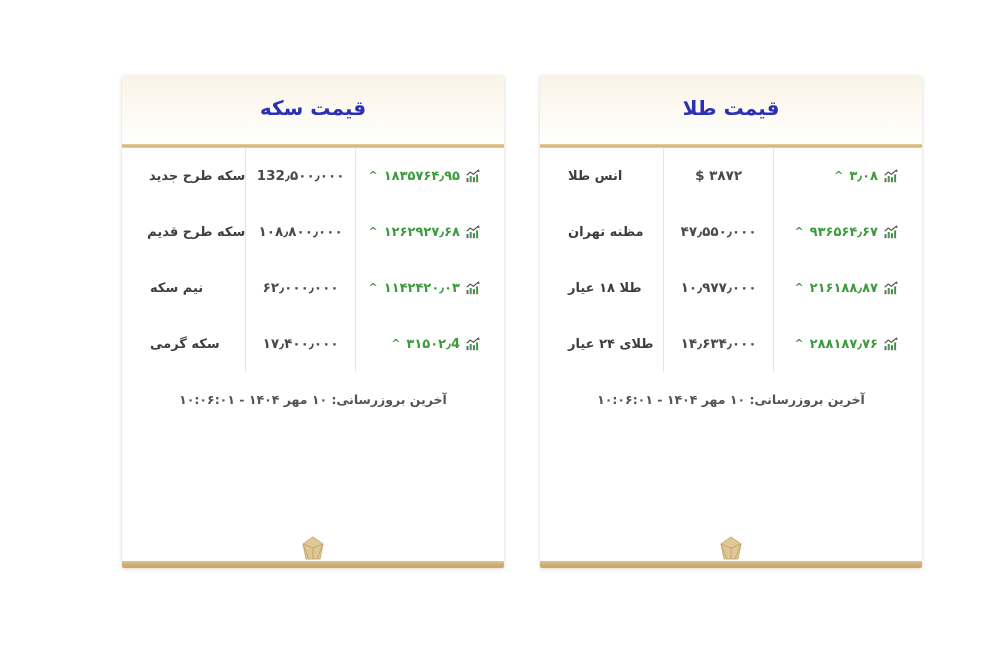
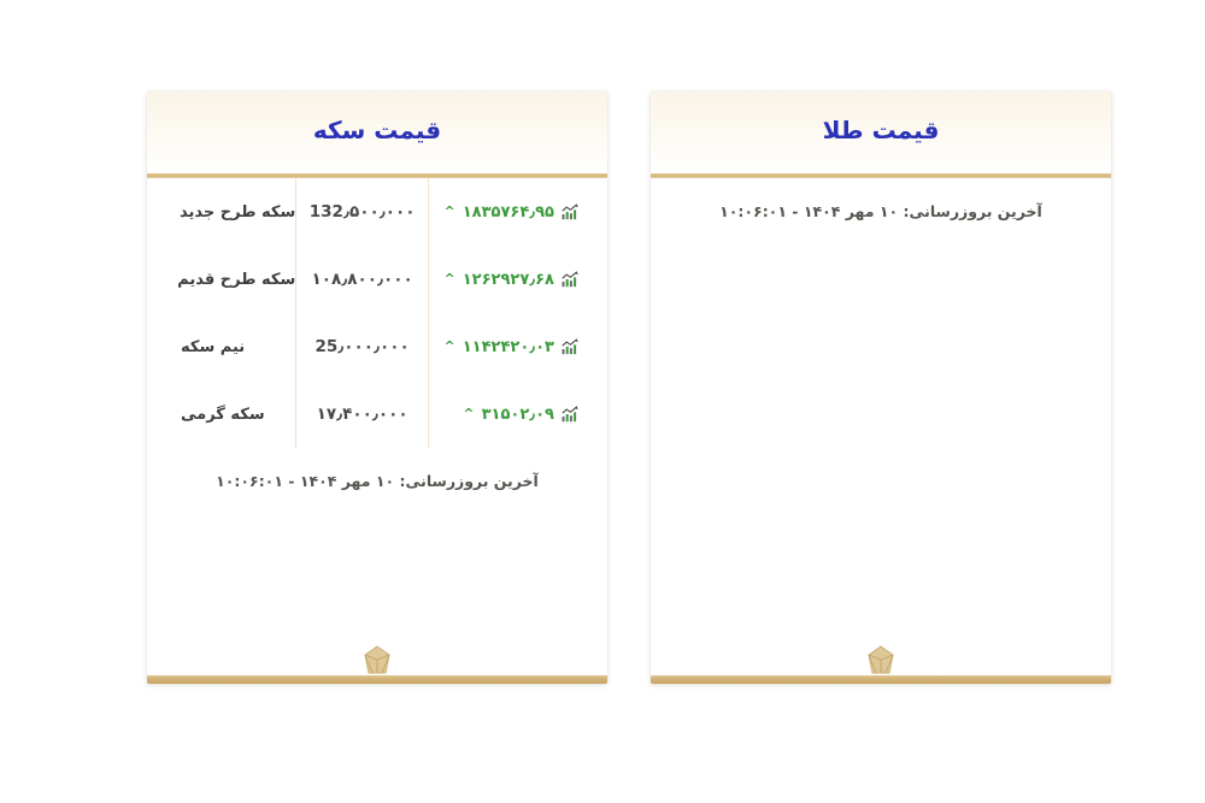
  قیمت طلا
- ۳٫۰۸ ^	۳۸۷۲ $	انس طلا
- ۹۳۶۵۶۴٫۶۷ ^	۴۷٫۵۵۰٫۰۰۰	مظنه تهران
- ۲۱۶۱۸۸٫۸۷ ^	۱۰٫۹۷۷٫۰۰۰	طلا ۱۸ عیار
- ۲۸۸۱۸۷٫۷۶ ^	۱۴٫۶۳۴٫۰۰۰	طلای ۲۴ عیار
  آخرین بروزرسانی: ۱۰ مهر ۱۴۰۴ - ۱۰:۰۶:۰۱
  قیمت سکه
  ۱۸۳۵۷۶۴٫۹۵ ^	132٫۵۰۰٫۰۰۰	سکه طرح جدید
  ۱۲۶۲۹۲۷٫۶۸ ^	۱۰۸٫۸۰۰٫۰۰۰	سکه طرح قدیم
- ۱۱۴۲۴۲۰٫۰۳ ^	۶۲٫۰۰۰٫۰۰۰	نیم سکه
+ ۱۱۴۲۴۲۰٫۰۳ ^	25٫۰۰۰٫۰۰۰	نیم سکه
- ۳۱۵۰۲٫4 ^	۱۷٫۴۰۰٫۰۰۰	سکه گرمی
+ ۳۱۵۰۲٫۰۹ ^	۱۷٫۴۰۰٫۰۰۰	سکه گرمی
  آخرین بروزرسانی: ۱۰ مهر ۱۴۰۴ - ۱۰:۰۶:۰۱
